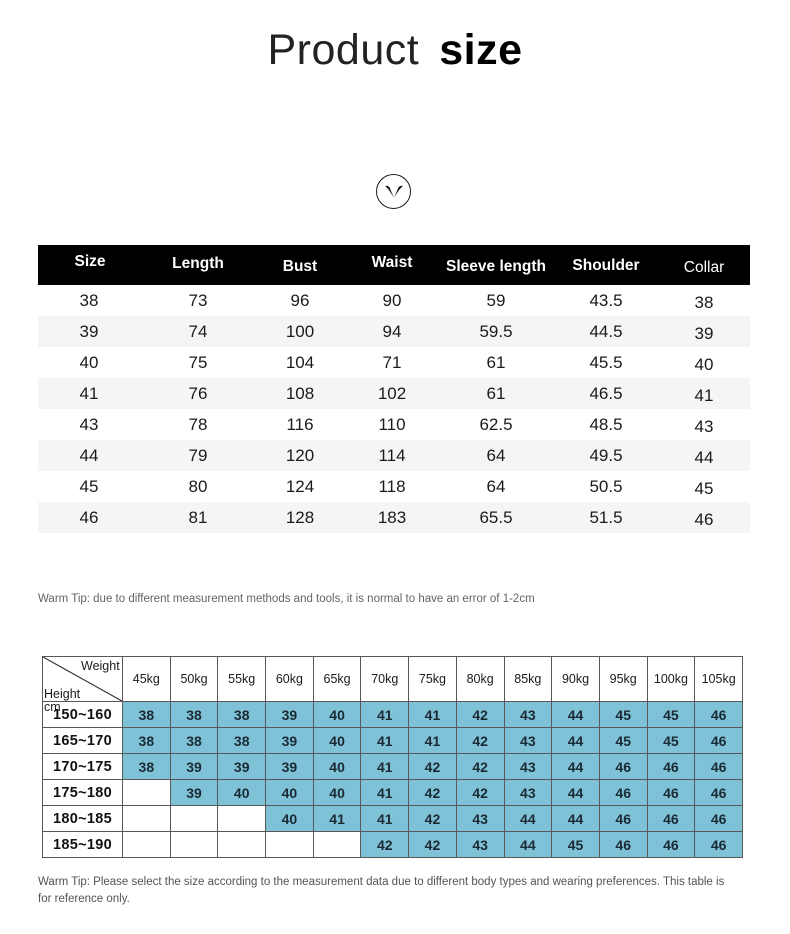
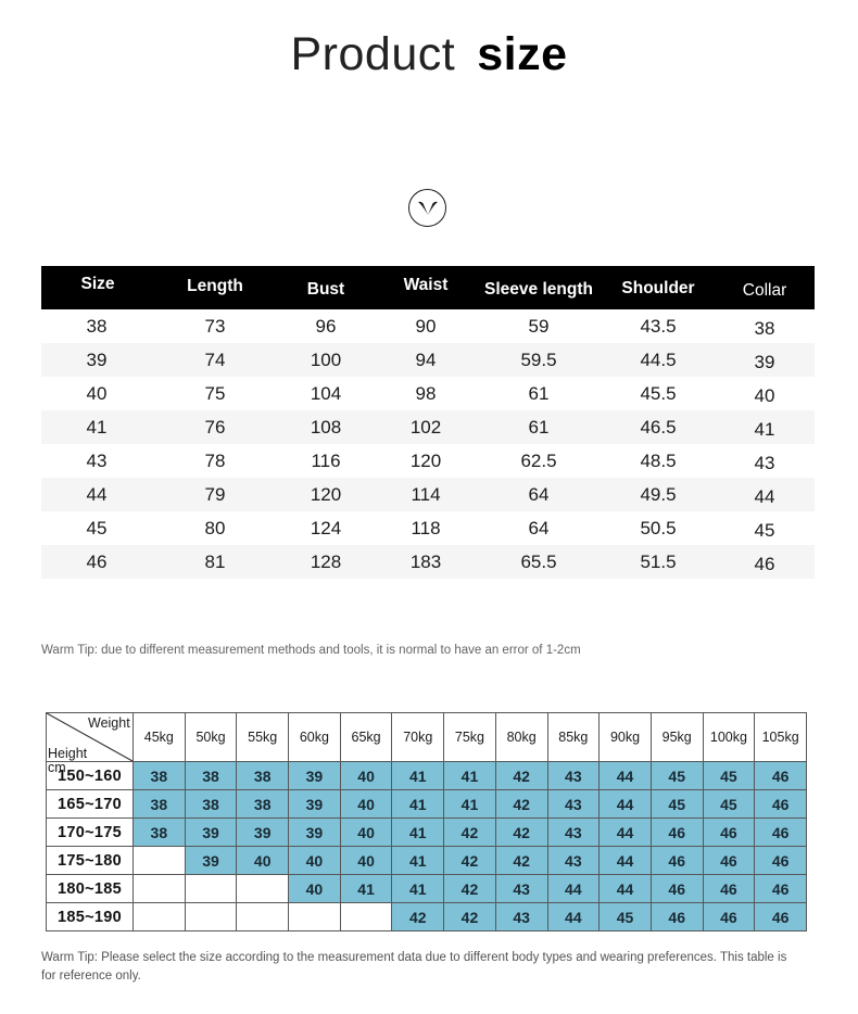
  Product size
  Size	Length	Bust	Waist	Sleeve length	Shoulder	Collar
  38	73	96	90	59	43.5	38
  39	74	100	94	59.5	44.5	39
- 40	75	104	71	61	45.5	40
+ 40	75	104	98	61	45.5	40
  41	76	108	102	61	46.5	41
- 43	78	116	110	62.5	48.5	43
+ 43	78	116	120	62.5	48.5	43
  44	79	120	114	64	49.5	44
  45	80	124	118	64	50.5	45
  46	81	128	183	65.5	51.5	46
  Warm Tip: due to different measurement methods and tools, it is normal to have an error of 1-2cm
  Weight Height cm	45kg	50kg	55kg	60kg	65kg	70kg	75kg	80kg	85kg	90kg	95kg	100kg	105kg
  150~160	38	38	38	39	40	41	41	42	43	44	45	45	46
  165~170	38	38	38	39	40	41	41	42	43	44	45	45	46
  170~175	38	39	39	39	40	41	42	42	43	44	46	46	46
  175~180		39	40	40	40	41	42	42	43	44	46	46	46
  180~185				40	41	41	42	43	44	44	46	46	46
  185~190						42	42	43	44	45	46	46	46
  Warm Tip: Please select the size according to the measurement data due to different body types and wearing preferences. This table is for reference only.
